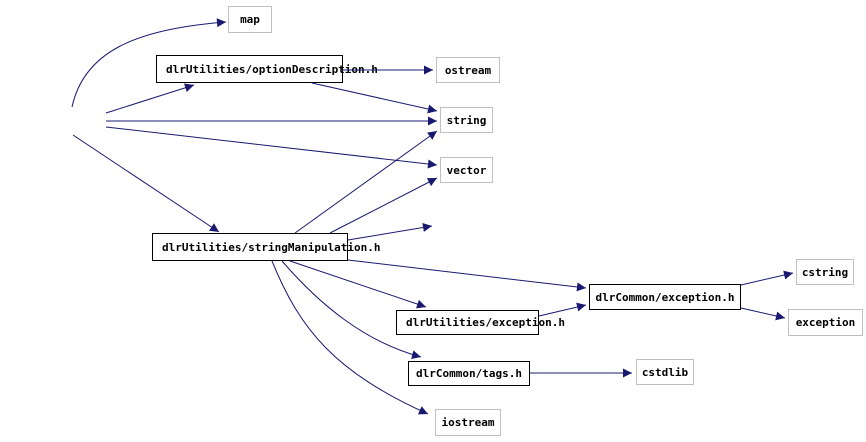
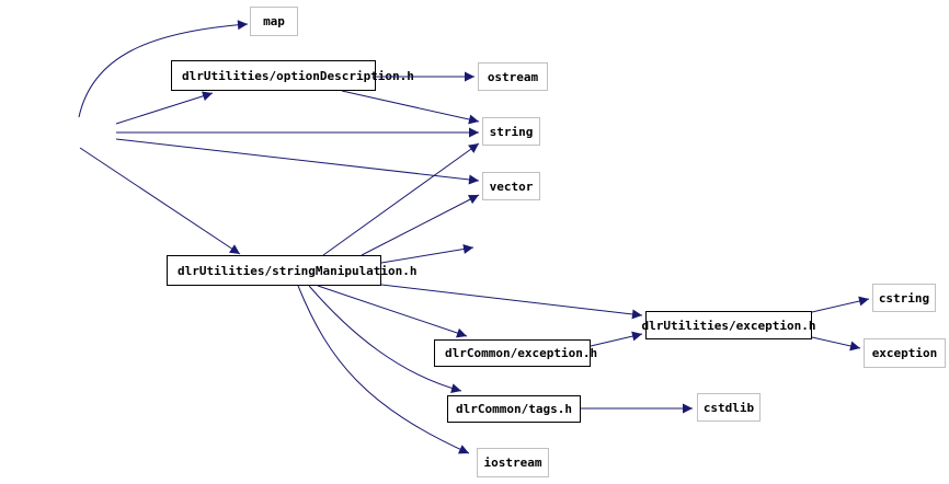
  map
  dlrUtilities/optionDescription.h
  ostream
  string
  vector
  dlrUtilities/stringManipulation.h
- dlrCommon/exception.h
+ dlrUtilities/exception.h
  cstring
  exception
- dlrUtilities/exception.h
+ dlrCommon/exception.h
  dlrCommon/tags.h
  cstdlib
  iostream
